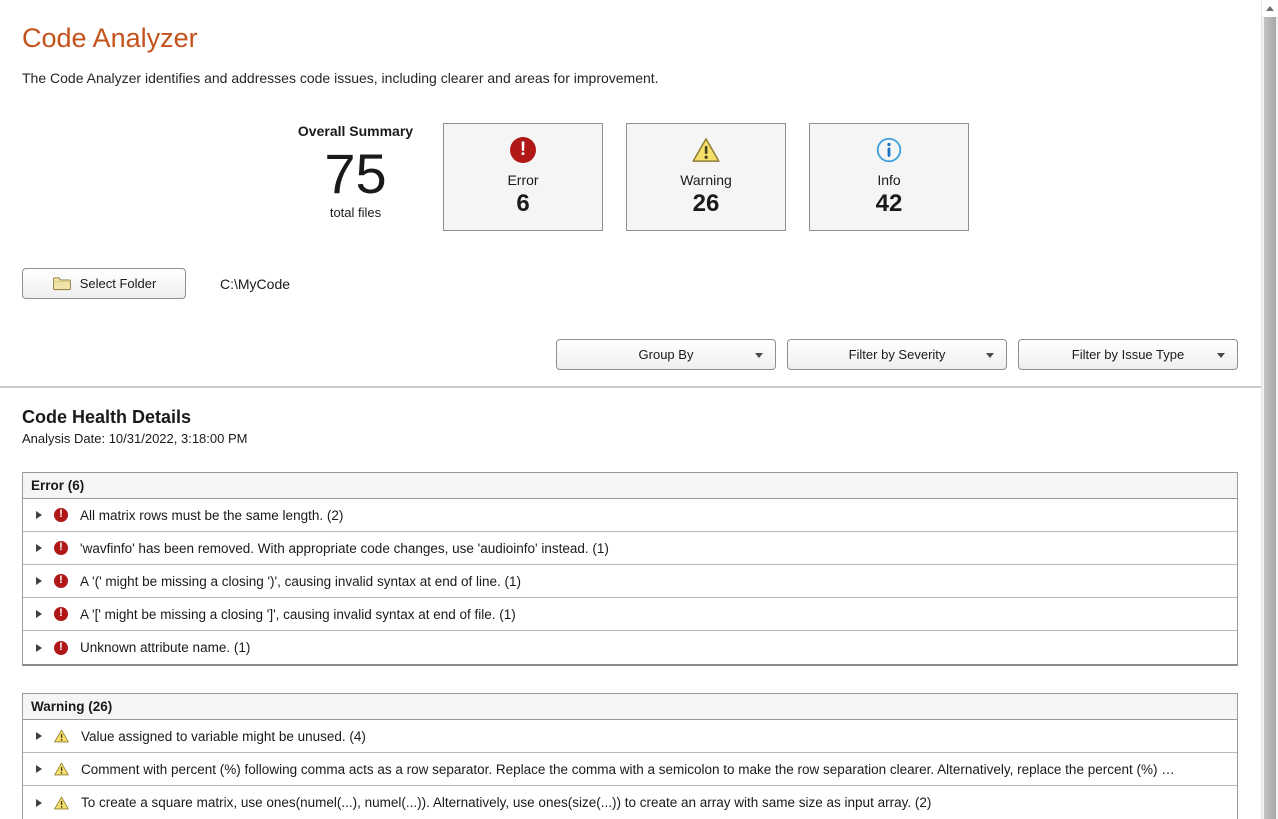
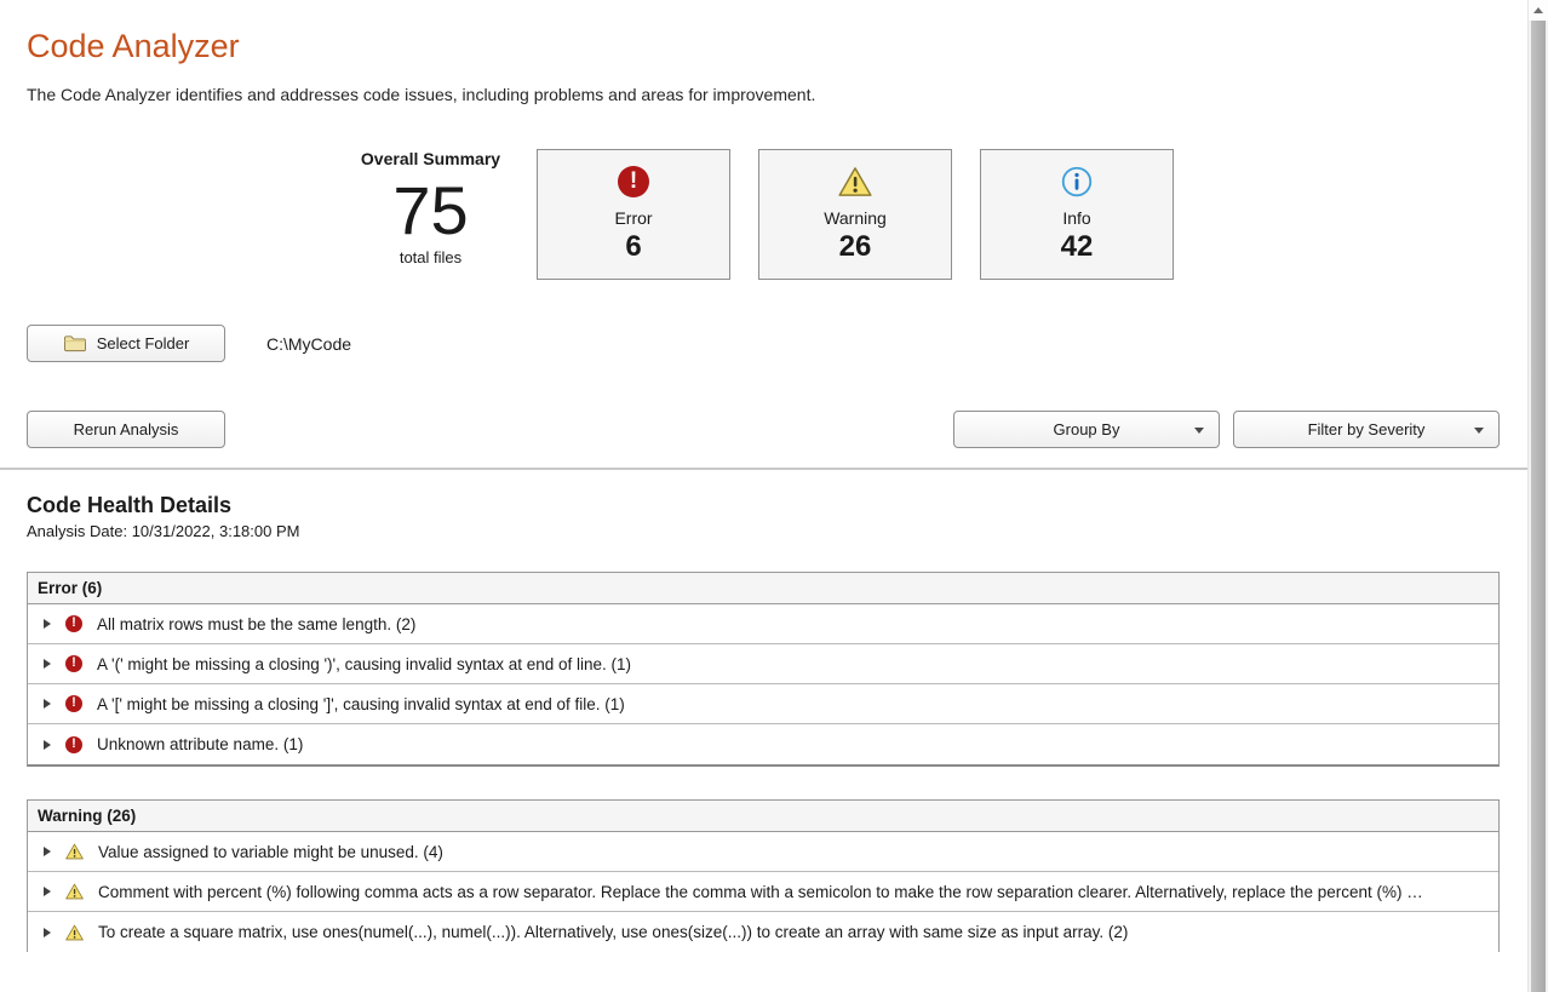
  Code Analyzer
- The Code Analyzer identifies and addresses code issues, including clearer and areas for improvement.
+ The Code Analyzer identifies and addresses code issues, including problems and areas for improvement.
  Overall Summary
  75
  total files
  Error
  6
  Warning
  26
  Info
  42
  Select Folder
  C:\MyCode
+ Rerun Analysis
  Group By
  Filter by Severity
- Filter by Issue Type
  Code Health Details
  Analysis Date: 10/31/2022, 3:18:00 PM
  Error (6)
  All matrix rows must be the same length. (2)
- 'wavfinfo' has been removed. With appropriate code changes, use 'audioinfo' instead. (1)
  A '(' might be missing a closing ')', causing invalid syntax at end of line. (1)
  A '[' might be missing a closing ']', causing invalid syntax at end of file. (1)
  Unknown attribute name. (1)
  Warning (26)
  Value assigned to variable might be unused. (4)
  Comment with percent (%) following comma acts as a row separator. Replace the comma with a semicolon to make the row separation clearer. Alternatively, replace the percent (%) …
  To create a square matrix, use ones(numel(...), numel(...)). Alternatively, use ones(size(...)) to create an array with same size as input array. (2)
